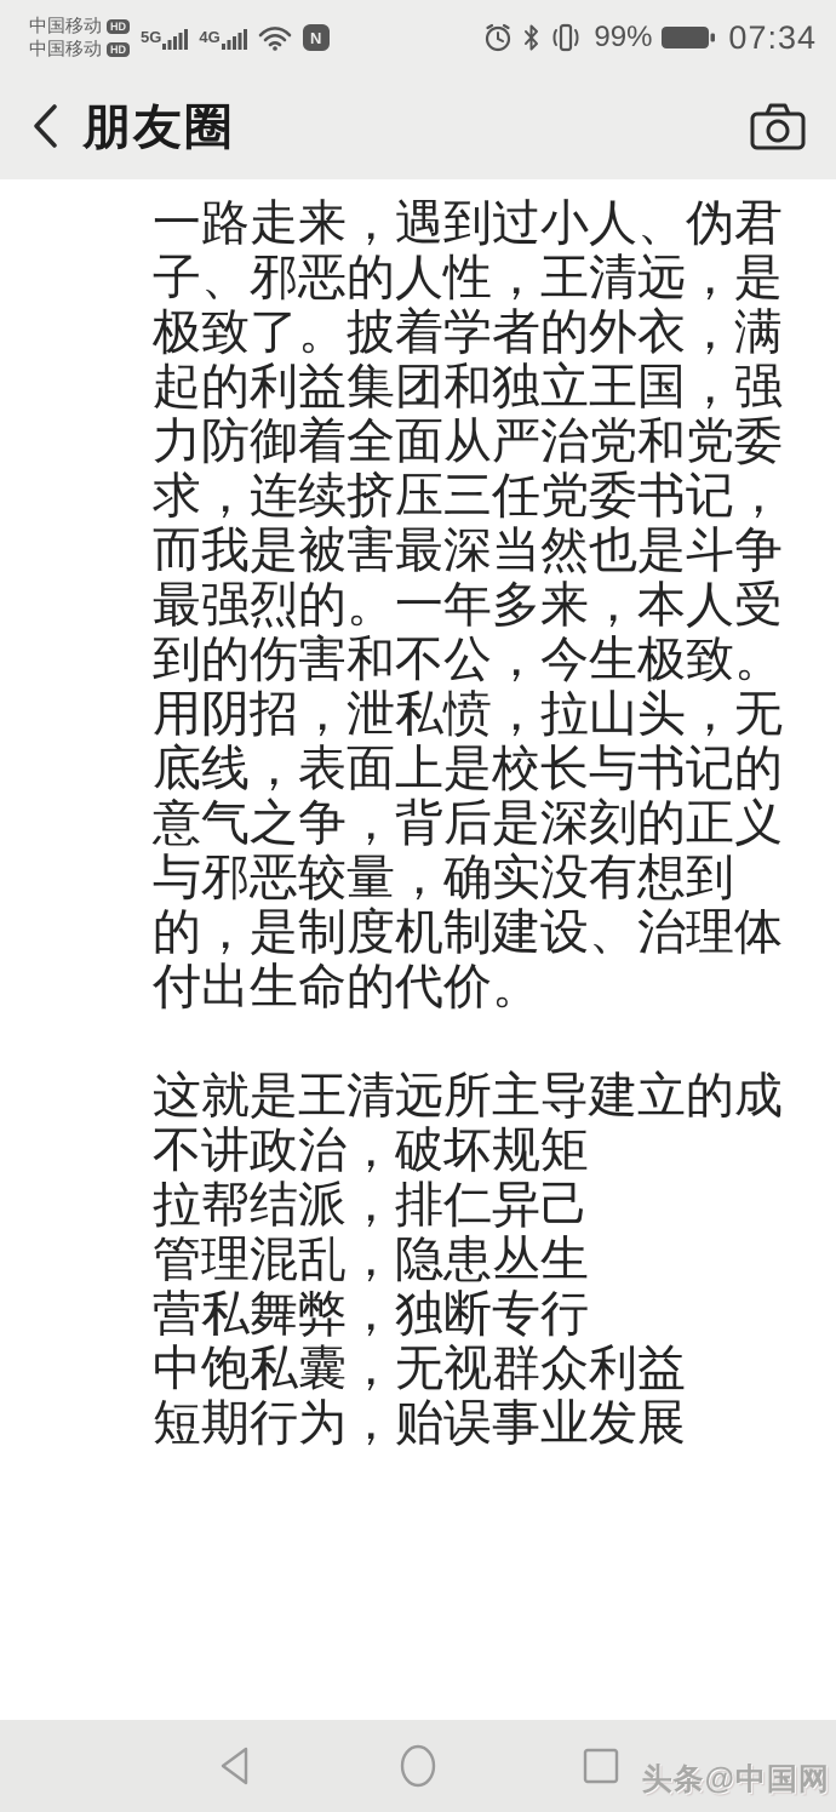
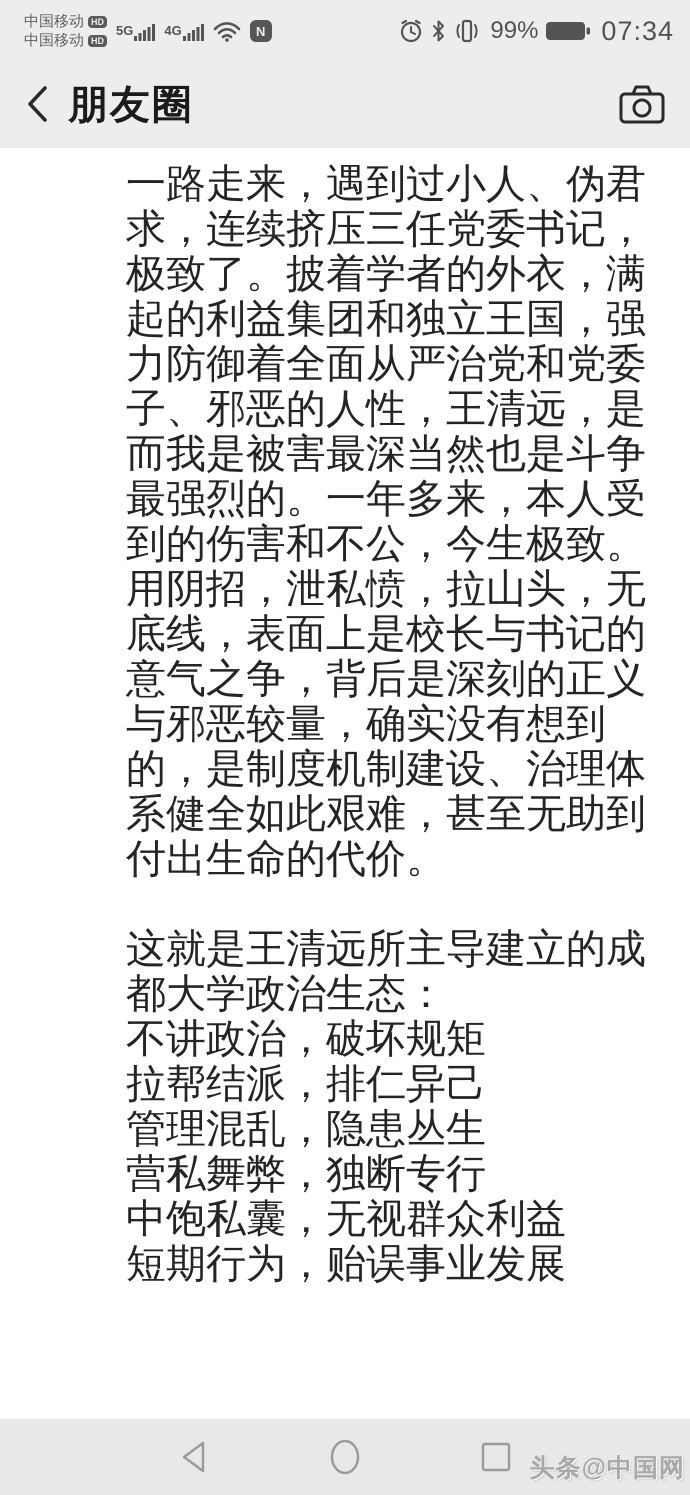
  中国移动
  HD
  中国移动
  HD
  5G
  4G
  N
  99%
  07:34
  朋友圈
  一路走来，遇到过小人、伪君
- 子、邪恶的人性，王清远，是
+ 求，连续挤压三任党委书记，
  极致了。披着学者的外衣，满
  起的利益集团和独立王国，强
  力防御着全面从严治党和党委
- 求，连续挤压三任党委书记，
+ 子、邪恶的人性，王清远，是
  而我是被害最深当然也是斗争
  最强烈的。一年多来，本人受
  到的伤害和不公，今生极致。
  用阴招，泄私愤，拉山头，无
  底线，表面上是校长与书记的
  意气之争，背后是深刻的正义
  与邪恶较量，确实没有想到
  的，是制度机制建设、治理体
+ 系健全如此艰难，甚至无助到
  付出生命的代价。
  这就是王清远所主导建立的成
+ 都大学政治生态：
  不讲政治，破坏规矩
  拉帮结派，排仁异己
  管理混乱，隐患丛生
  营私舞弊，独断专行
  中饱私囊，无视群众利益
  短期行为，贻误事业发展
  头条@中国网
